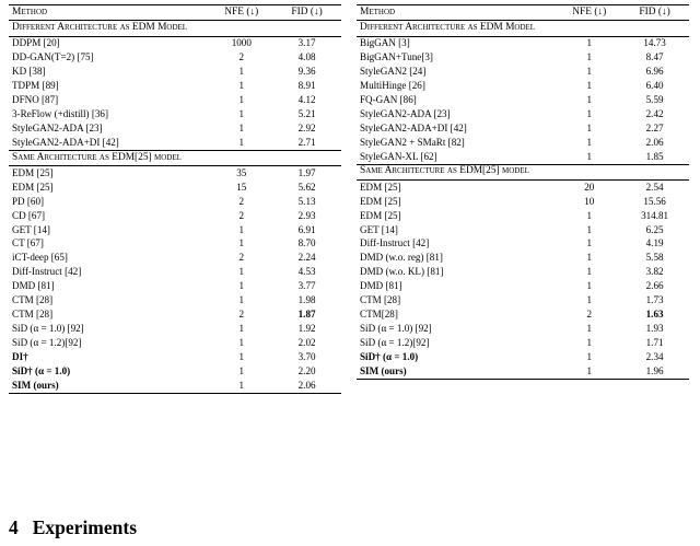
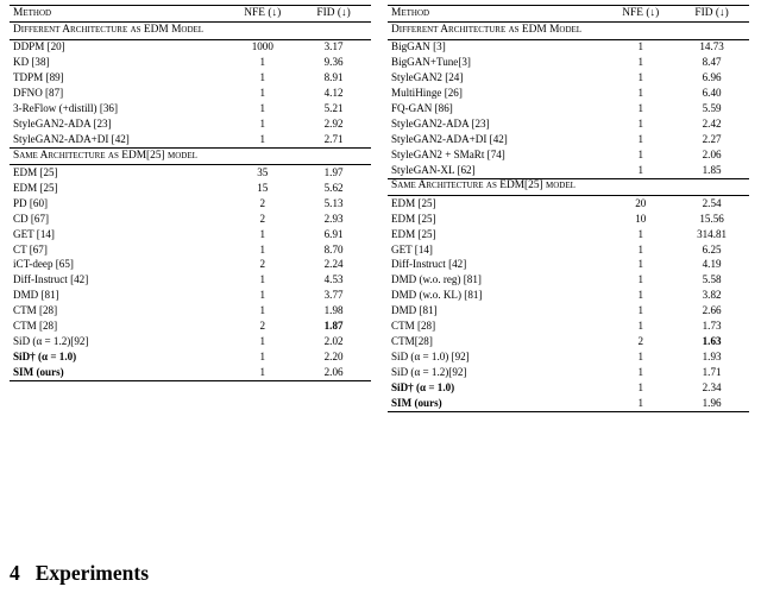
  Method	NFE (↓)	FID (↓)
  Different Architecture as EDM Model
  DDPM [20]	1000	3.17
- DD-GAN(T=2) [75]	2	4.08
  KD [38]	1	9.36
  TDPM [89]	1	8.91
  DFNO [87]	1	4.12
  3-ReFlow (+distill) [36]	1	5.21
  StyleGAN2-ADA [23]	1	2.92
  StyleGAN2-ADA+DI [42]	1	2.71
  Same Architecture as EDM[25] model
  EDM [25]	35	1.97
  EDM [25]	15	5.62
  PD [60]	2	5.13
  CD [67]	2	2.93
  GET [14]	1	6.91
  CT [67]	1	8.70
  iCT-deep [65]	2	2.24
  Diff-Instruct [42]	1	4.53
  DMD [81]	1	3.77
  CTM [28]	1	1.98
  CTM [28]	2	1.87
- SiD (α = 1.0) [92]	1	1.92
  SiD (α = 1.2)[92]	1	2.02
- DI†	1	3.70
  SiD† (α = 1.0)	1	2.20
  SIM (ours)	1	2.06
  Method	NFE (↓)	FID (↓)
  Different Architecture as EDM Model
  BigGAN [3]	1	14.73
  BigGAN+Tune[3]	1	8.47
  StyleGAN2 [24]	1	6.96
  MultiHinge [26]	1	6.40
  FQ-GAN [86]	1	5.59
  StyleGAN2-ADA [23]	1	2.42
  StyleGAN2-ADA+DI [42]	1	2.27
- StyleGAN2 + SMaRt [82]	1	2.06
+ StyleGAN2 + SMaRt [74]	1	2.06
  StyleGAN-XL [62]	1	1.85
  Same Architecture as EDM[25] model
  EDM [25]	20	2.54
  EDM [25]	10	15.56
  EDM [25]	1	314.81
  GET [14]	1	6.25
  Diff-Instruct [42]	1	4.19
  DMD (w.o. reg) [81]	1	5.58
  DMD (w.o. KL) [81]	1	3.82
  DMD [81]	1	2.66
  CTM [28]	1	1.73
  CTM[28]	2	1.63
  SiD (α = 1.0) [92]	1	1.93
  SiD (α = 1.2)[92]	1	1.71
  SiD† (α = 1.0)	1	2.34
  SIM (ours)	1	1.96
  4 Experiments
